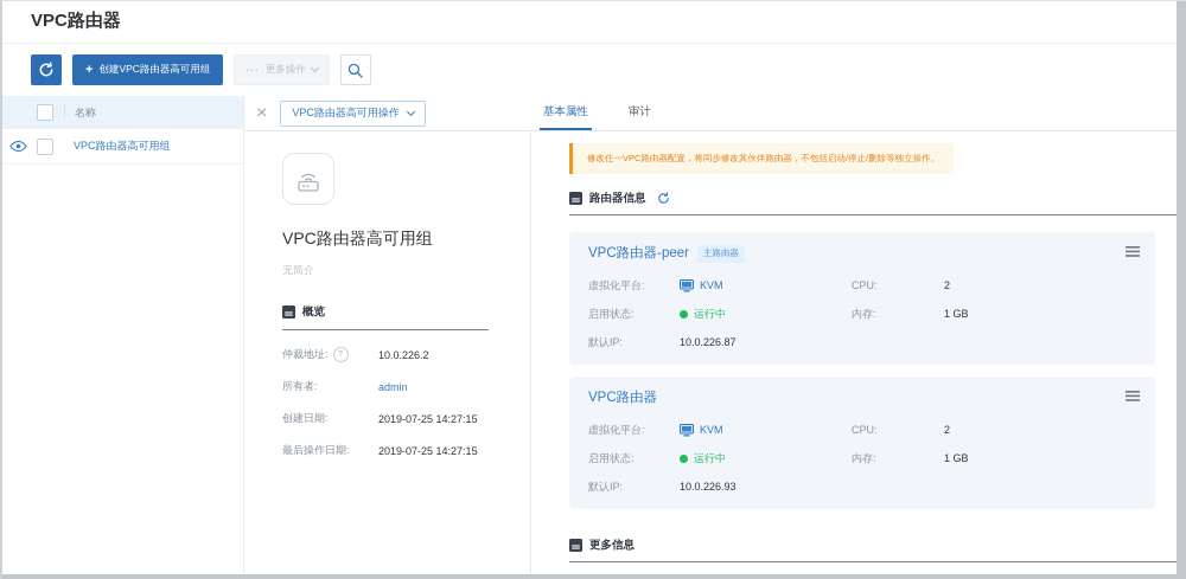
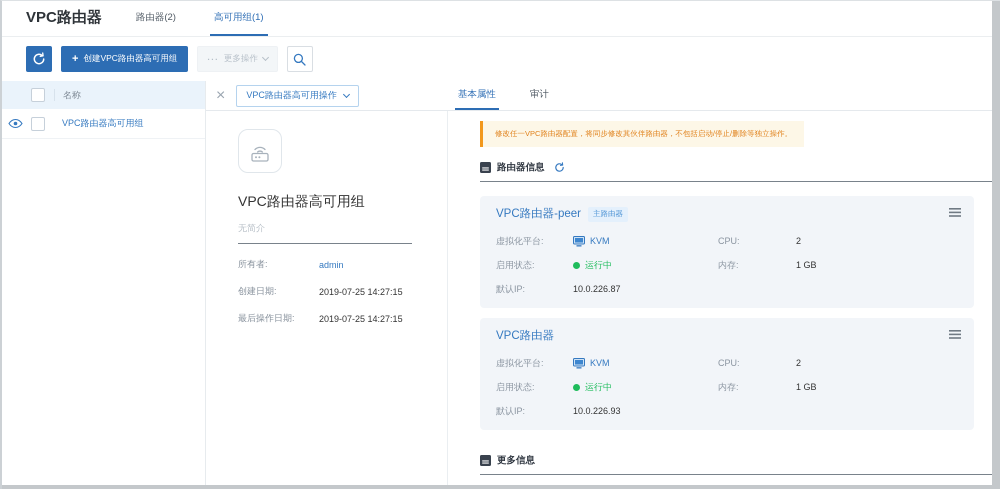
  VPC路由器
+ 路由器(2)
+ 高可用组(1)
  创建VPC路由器高可用组
  更多操作
  名称
  VPC路由器高可用组
  VPC路由器高可用操作
  基本属性
  审计
  VPC路由器高可用组
  无简介
- 概览
- 仲裁地址:
- 10.0.226.2
  所有者:
  admin
  创建日期:
  2019-07-25 14:27:15
  最后操作日期:
  2019-07-25 14:27:15
  修改任一VPC路由器配置，将同步修改其伙伴路由器，不包括启动/停止/删除等独立操作。
  路由器信息
  VPC路由器-peer
  主路由器
  虚拟化平台:
  KVM
  CPU:
  2
  启用状态:
  运行中
  内存:
  1 GB
  默认IP:
  10.0.226.87
  VPC路由器
  虚拟化平台:
  KVM
  CPU:
  2
  启用状态:
  运行中
  内存:
  1 GB
  默认IP:
  10.0.226.93
  更多信息
